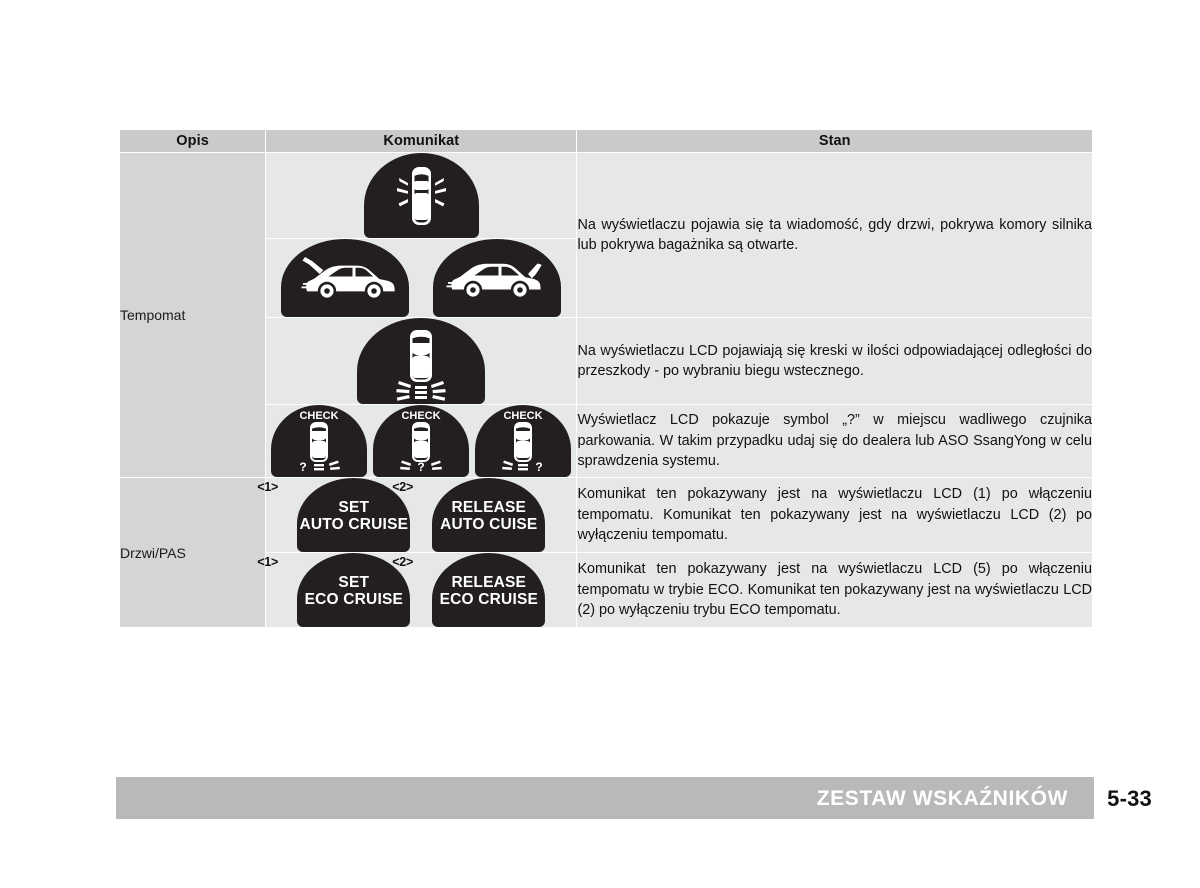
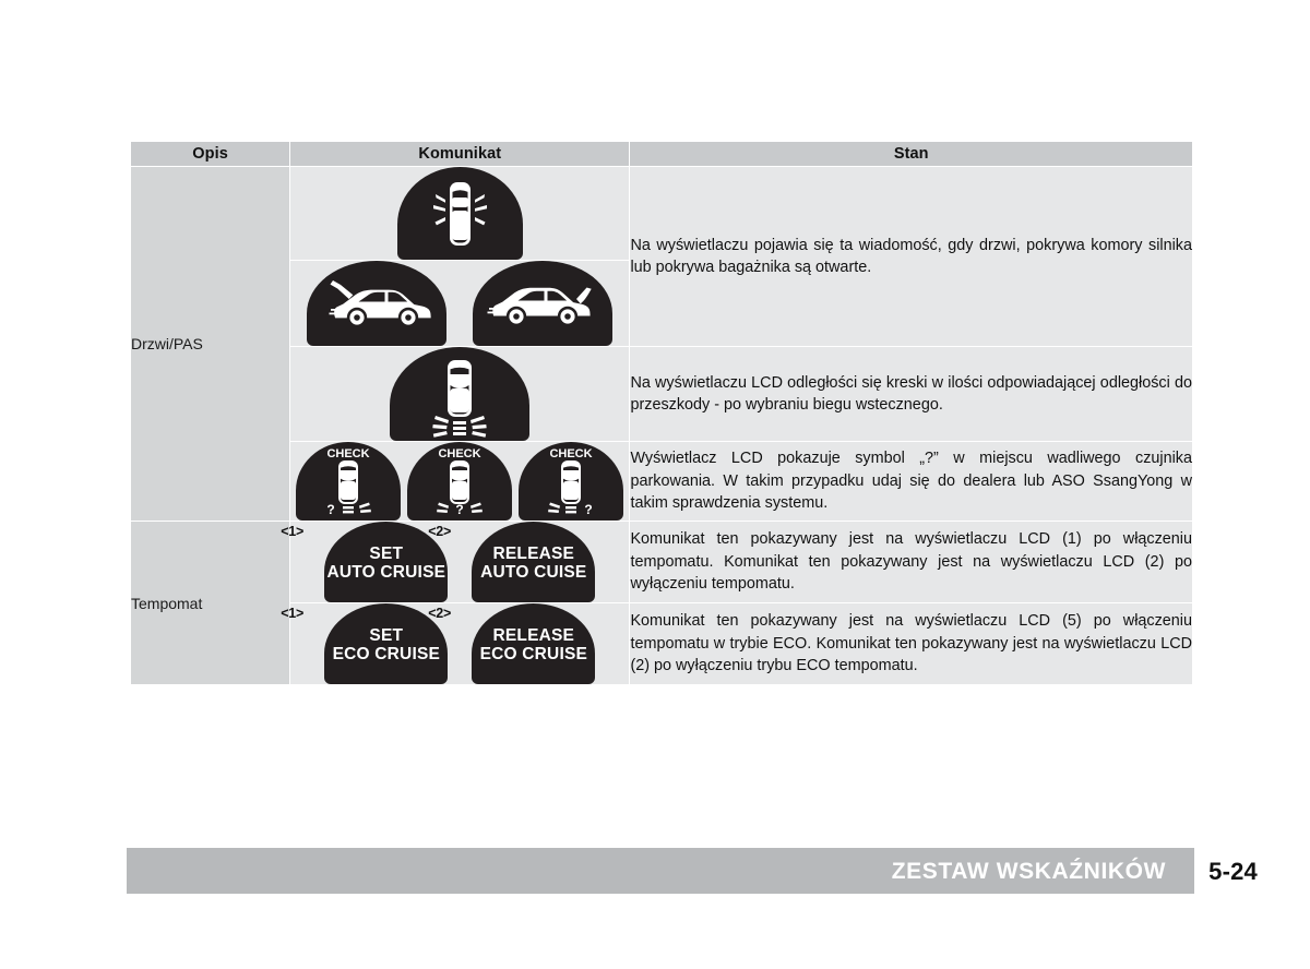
  Opis	Komunikat	Stan
- Tempomat		Na wyświetlaczu pojawia się ta wiadomość, gdy drzwi, pokrywa komory silnika lub pokrywa bagażnika są otwarte.
+ Drzwi/PAS		Na wyświetlaczu pojawia się ta wiadomość, gdy drzwi, pokrywa komory silnika lub pokrywa bagażnika są otwarte.
- 	Na wyświetlaczu LCD pojawiają się kreski w ilości odpowiadającej odległości do przeszkody - po wybraniu biegu wstecznego.
+ 	Na wyświetlaczu LCD odległości się kreski w ilości odpowiadającej odległości do przeszkody - po wybraniu biegu wstecznego.
- CHECK ? CHECK ? CHECK ?	Wyświetlacz LCD pokazuje symbol „?” w miejscu wadliwego czujnika parkowania. W takim przypadku udaj się do dealera lub ASO SsangYong w celu sprawdzenia systemu.
+ CHECK ? CHECK ? CHECK ?	Wyświetlacz LCD pokazuje symbol „?” w miejscu wadliwego czujnika parkowania. W takim przypadku udaj się do dealera lub ASO SsangYong w takim sprawdzenia systemu.
- Drzwi/PAS	<1> SET AUTO CRUISE <2> RELEASE AUTO CUISE	Komunikat ten pokazywany jest na wyświetlaczu LCD (1) po włączeniu tempomatu. Komunikat ten pokazywany jest na wyświetlaczu LCD (2) po wyłączeniu tempomatu.
+ Tempomat	<1> SET AUTO CRUISE <2> RELEASE AUTO CUISE	Komunikat ten pokazywany jest na wyświetlaczu LCD (1) po włączeniu tempomatu. Komunikat ten pokazywany jest na wyświetlaczu LCD (2) po wyłączeniu tempomatu.
  <1> SET ECO CRUISE <2> RELEASE ECO CRUISE	Komunikat ten pokazywany jest na wyświetlaczu LCD (5) po włączeniu tempomatu w trybie ECO. Komunikat ten pokazywany jest na wyświetlaczu LCD (2) po wyłączeniu trybu ECO tempomatu.
  ZESTAW WSKAŹNIKÓW
- 5-33
+ 5-24
